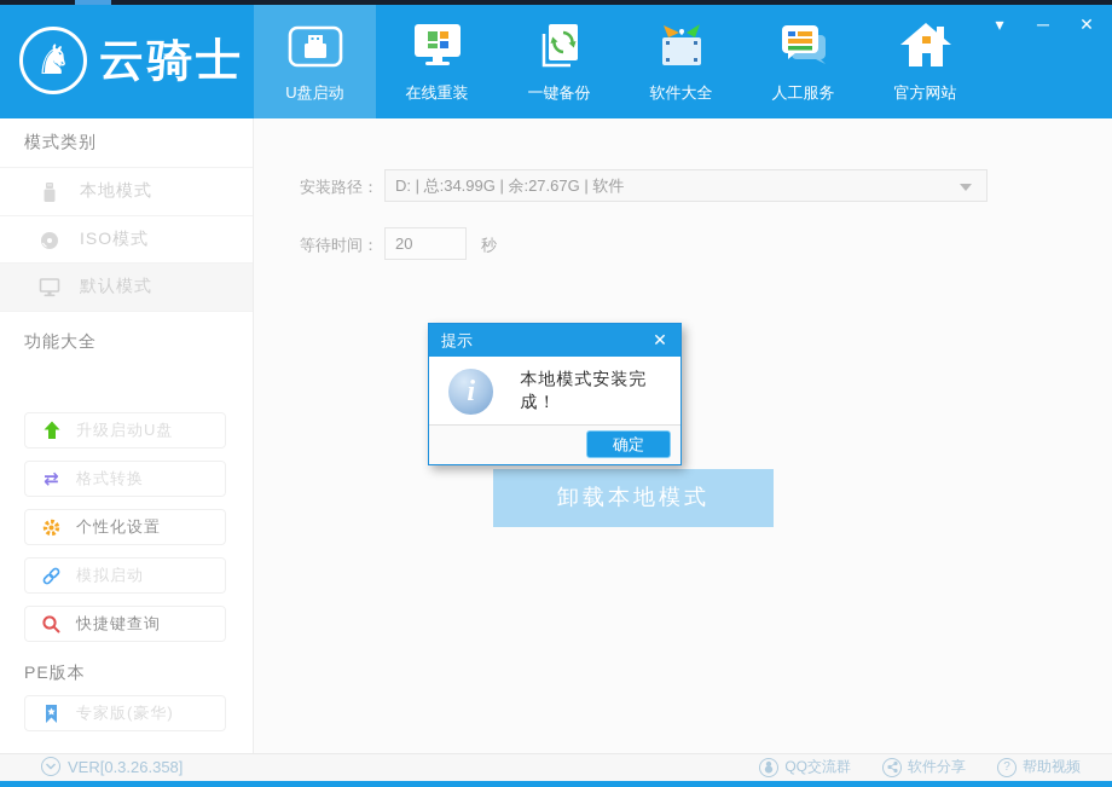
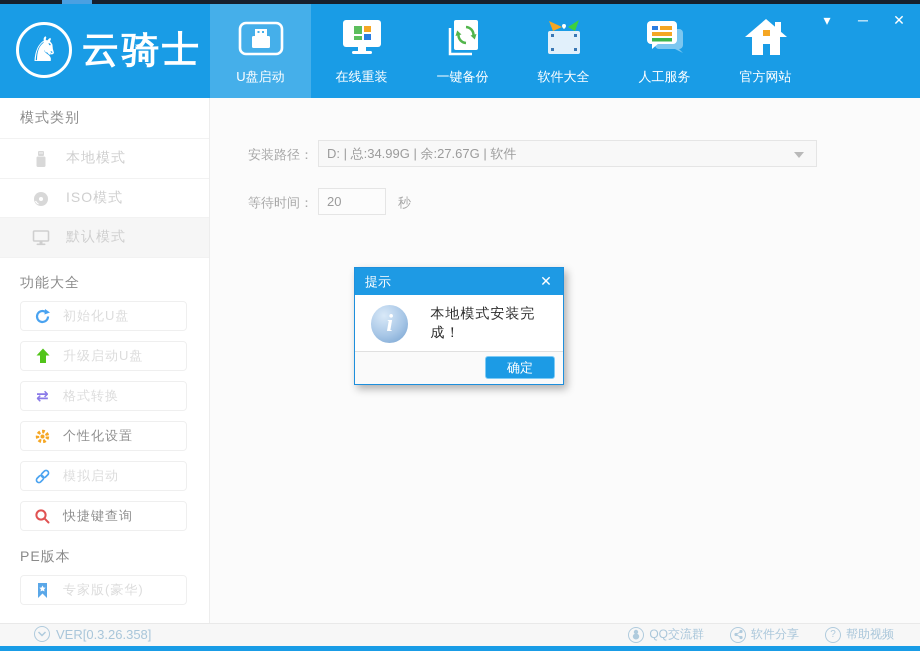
  云骑士
  U盘启动
  在线重装
  一键备份
  软件大全
  人工服务
  官方网站
  ▾
  ─
  ✕
  模式类别
  本地模式
  ISO模式
  默认模式
  功能大全
+ 初始化U盘
  升级启动U盘
  ⇄
  格式转换
  个性化设置
  模拟启动
  快捷键查询
  PE版本
  专家版(豪华)
  安装路径：
  D: | 总:34.99G | 余:27.67G | 软件
  等待时间：
  20
  秒
- 卸载本地模式
  提示
  ✕
  i
  本地模式安装完成！
  确定
  VER[0.3.26.358]
  QQ交流群
  软件分享
  ?
  帮助视频
